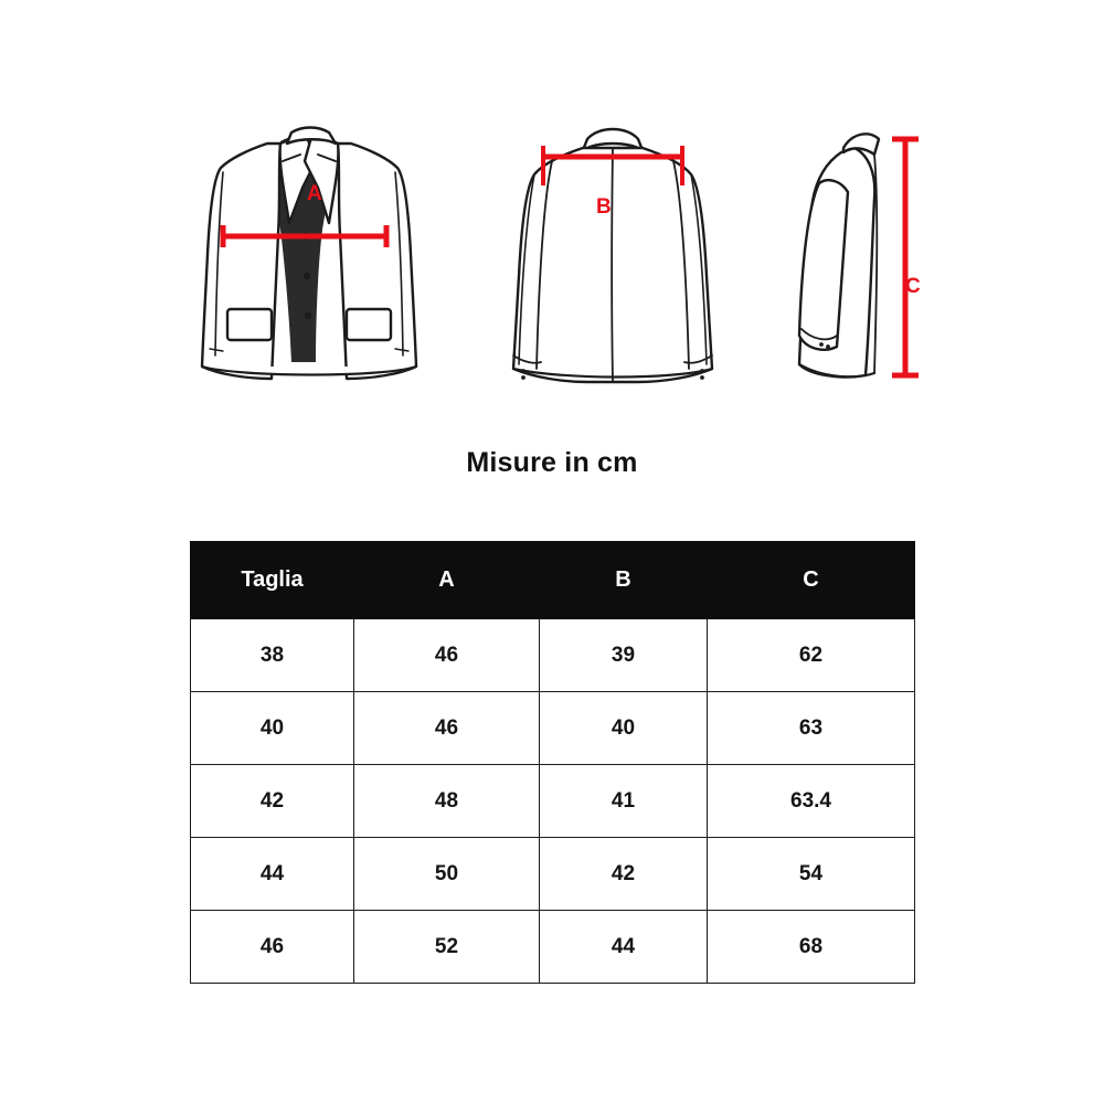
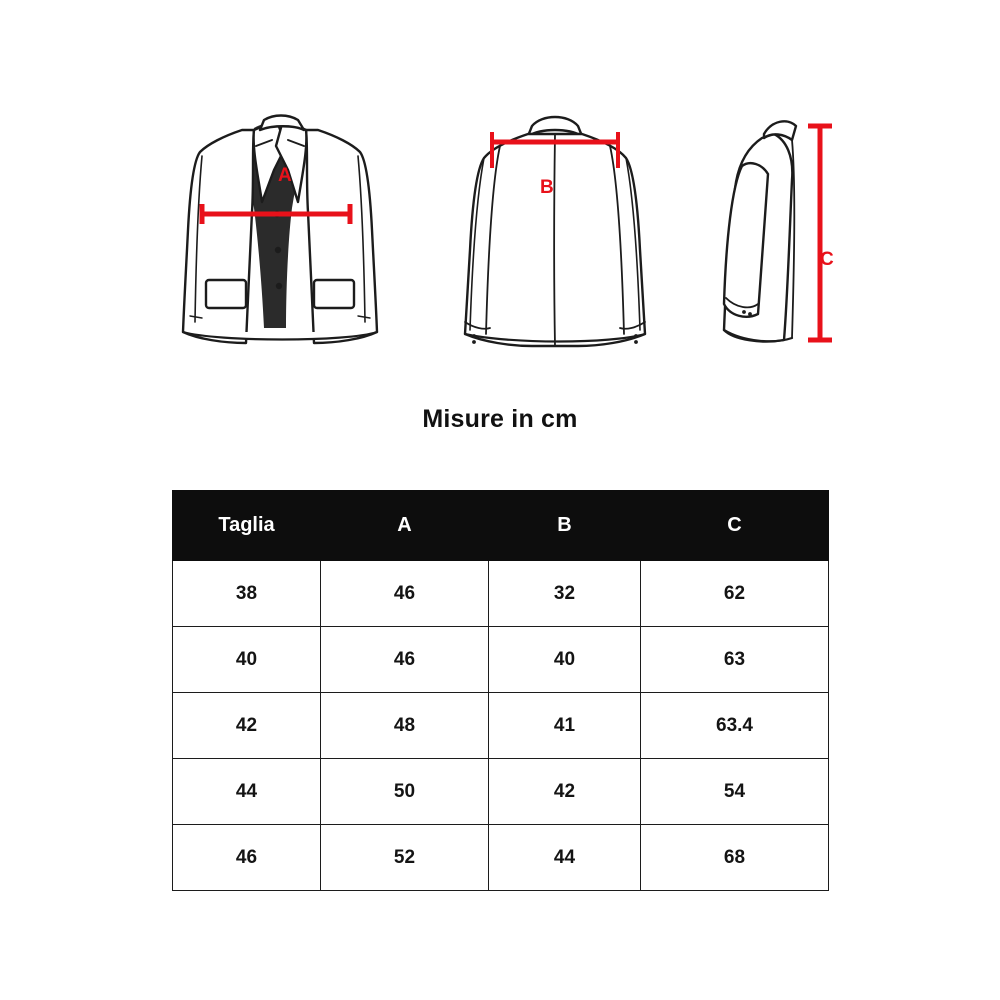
  A
  B
  C
  Misure in cm
  Taglia	A	B	C
- 38	46	39	62
+ 38	46	32	62
  40	46	40	63
  42	48	41	63.4
  44	50	42	54
  46	52	44	68
